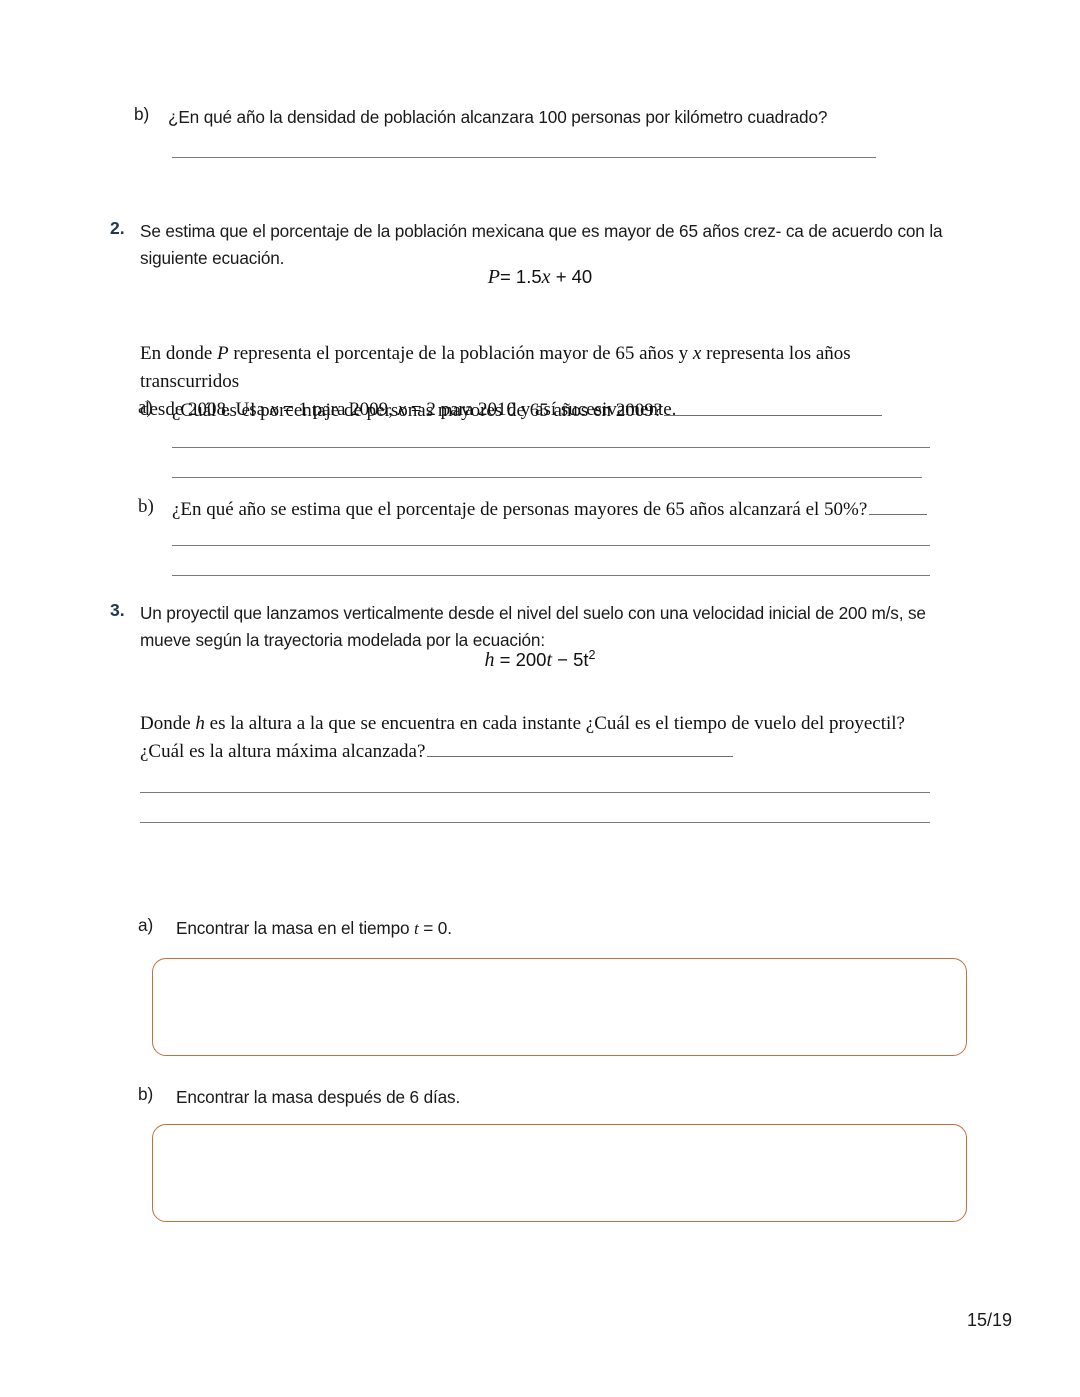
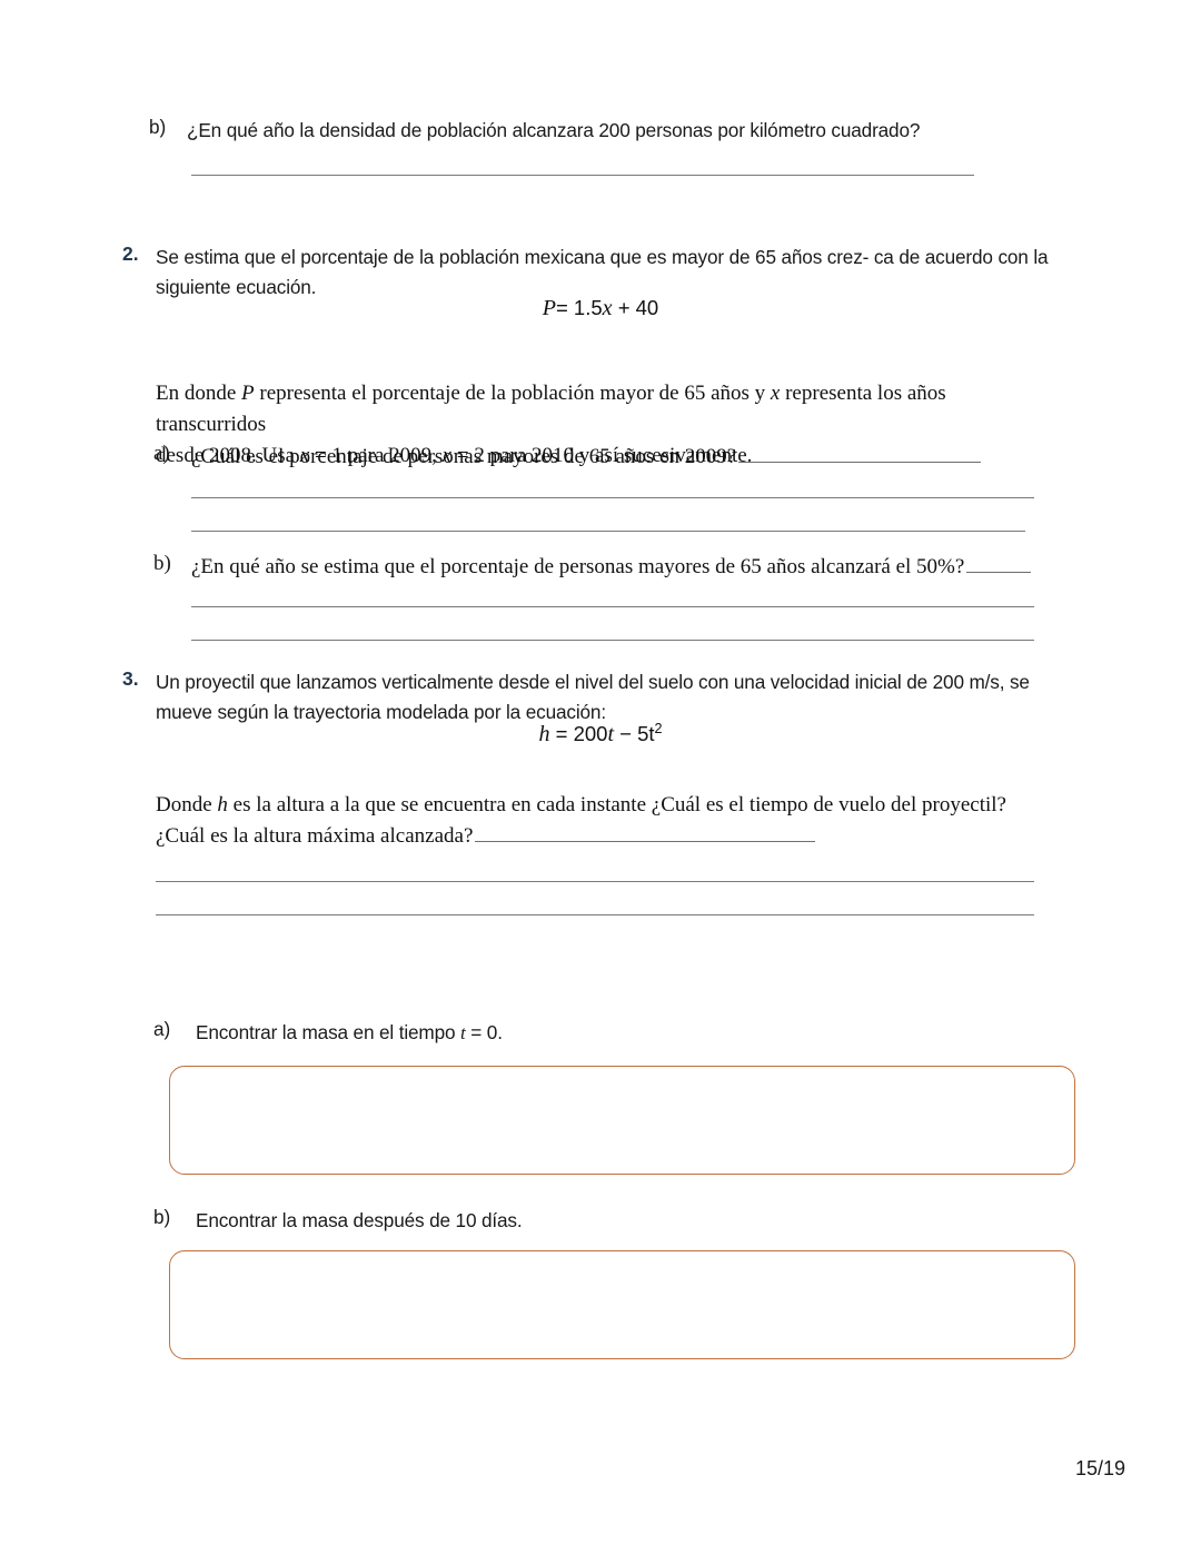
  b)
- ¿En qué año la densidad de población alcanzara 100 personas por kilómetro cuadrado?
+ ¿En qué año la densidad de población alcanzara 200 personas por kilómetro cuadrado?
  2.
  Se estima que el porcentaje de la población mexicana que es mayor de 65 años crez- ca de acuerdo con la
  siguiente ecuación.
  P= 1.5x + 40
  En donde P representa el porcentaje de la población mayor de 65 años y x representa los años transcurridos
  desde 2008. Usa x = 1 para 2009, x = 2 para 2010 y así sucesivamente.
  a)
  ¿Cuál es el porcentaje de personas mayores de 65 años en 2009?
  b)
  ¿En qué año se estima que el porcentaje de personas mayores de 65 años alcanzará el 50%?
  3.
  Un proyectil que lanzamos verticalmente desde el nivel del suelo con una velocidad inicial de 200 m/s, se
  mueve según la trayectoria modelada por la ecuación:
  h = 200t − 5t2
  Donde h es la altura a la que se encuentra en cada instante ¿Cuál es el tiempo de vuelo del proyectil?
  ¿Cuál es la altura máxima alcanzada?
  a)
  Encontrar la masa en el tiempo t = 0.
  b)
- Encontrar la masa después de 6 días.
+ Encontrar la masa después de 10 días.
  15/19
